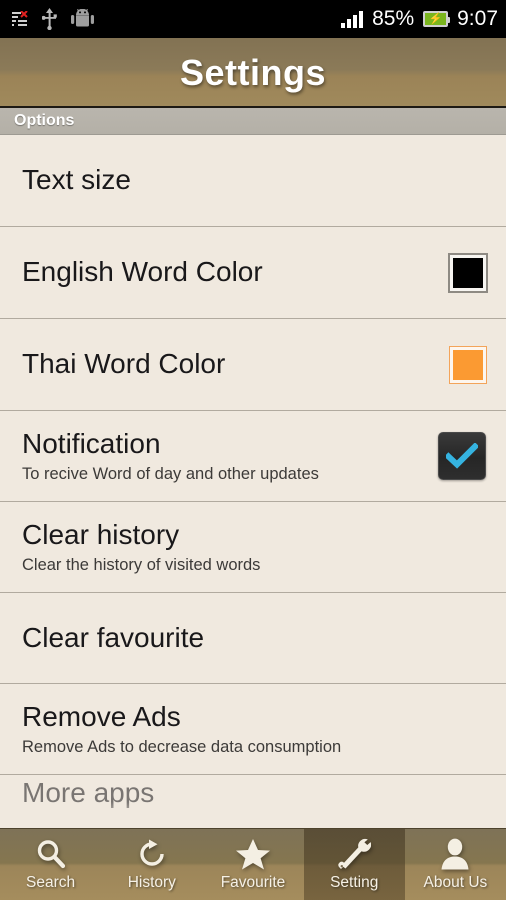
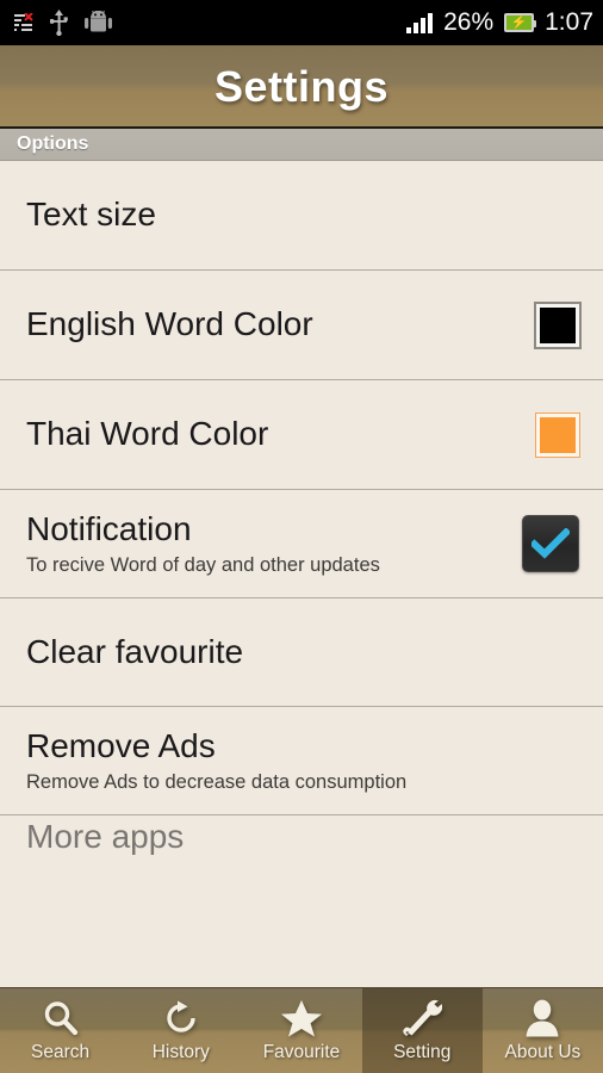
- 85%
+ 26%
  ⚡
- 9:07
+ 1:07
  Settings
  Options
  Text size
  English Word Color
  Thai Word Color
  Notification
  To recive Word of day and other updates
- Clear history
- Clear the history of visited words
  Clear favourite
  Remove Ads
  Remove Ads to decrease data consumption
  More apps
  Search
  History
  Favourite
  Setting
  About Us
